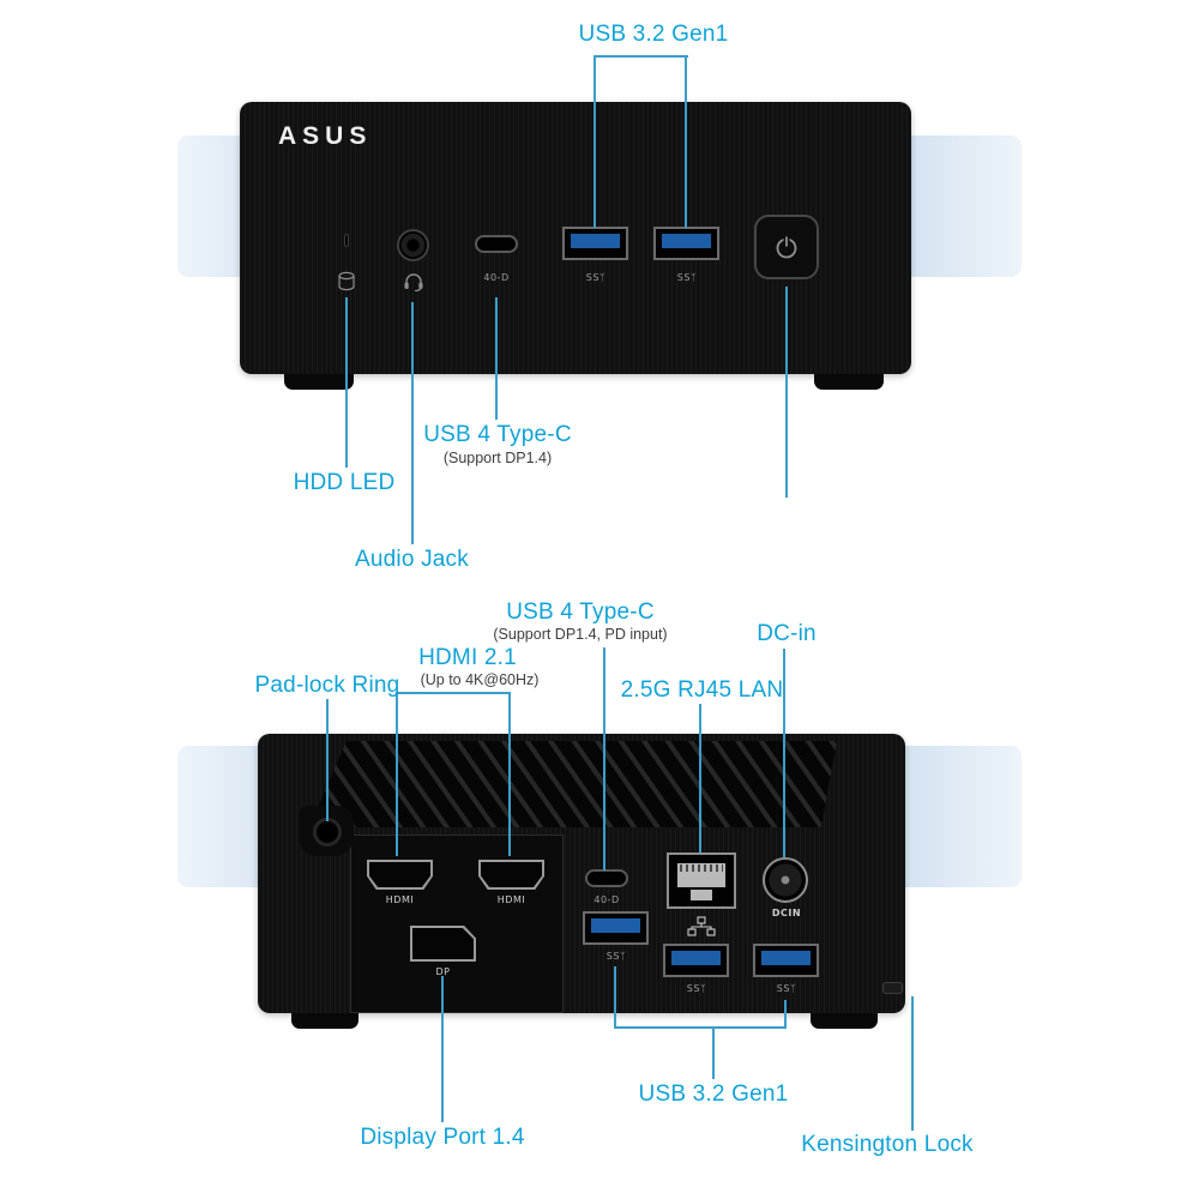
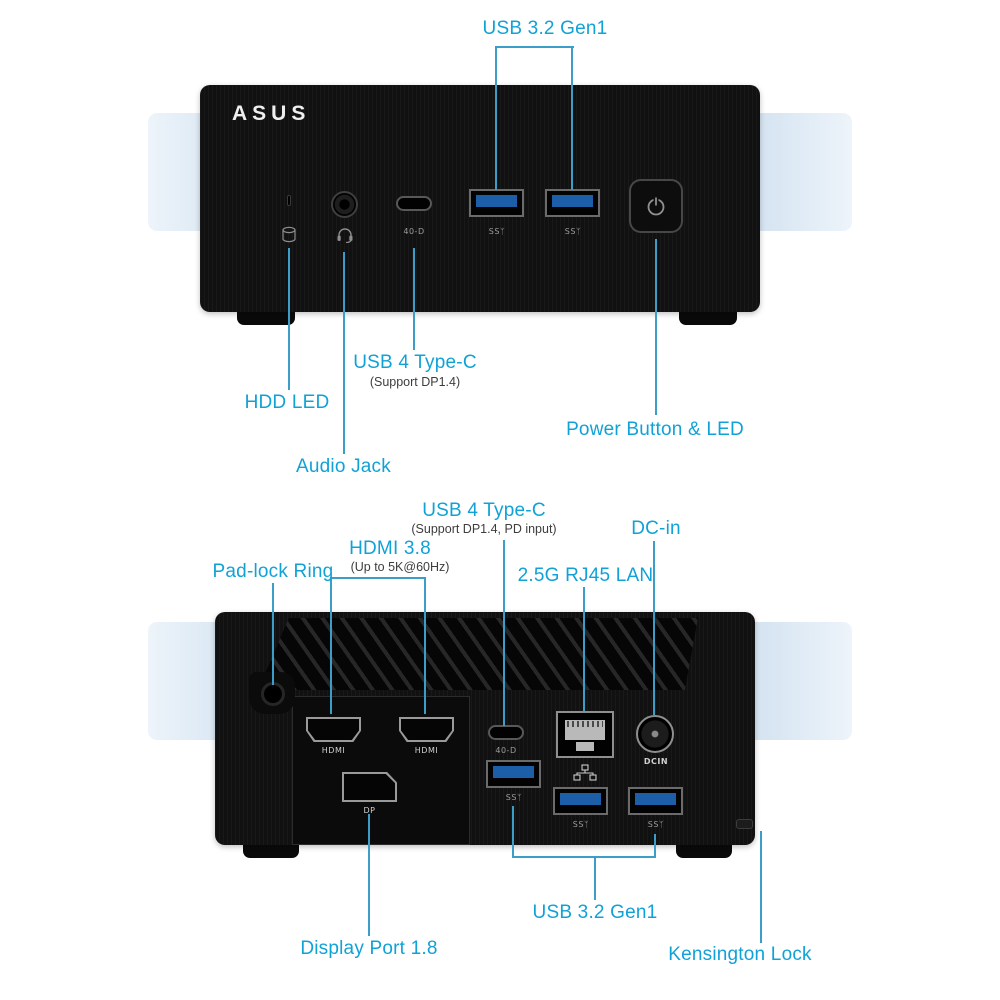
  USB 3.2 Gen1
  ASUS
  40-D
  SSᛉ
  SSᛉ
  HDD LED
  Audio Jack
  USB 4 Type-C
  (Support DP1.4)
+ Power Button & LED
  USB 4 Type-C
  (Support DP1.4, PD input)
  DC-in
- HDMI 2.1
+ HDMI 3.8
- (Up to 4K@60Hz)
+ (Up to 5K@60Hz)
  Pad-lock Ring
  2.5G RJ45 LAN
  HDMI
  HDMI
  DP
  40-D
  SSᛉ
  DCIN
  SSᛉ
  SSᛉ
- Display Port 1.4
+ Display Port 1.8
  USB 3.2 Gen1
  Kensington Lock
